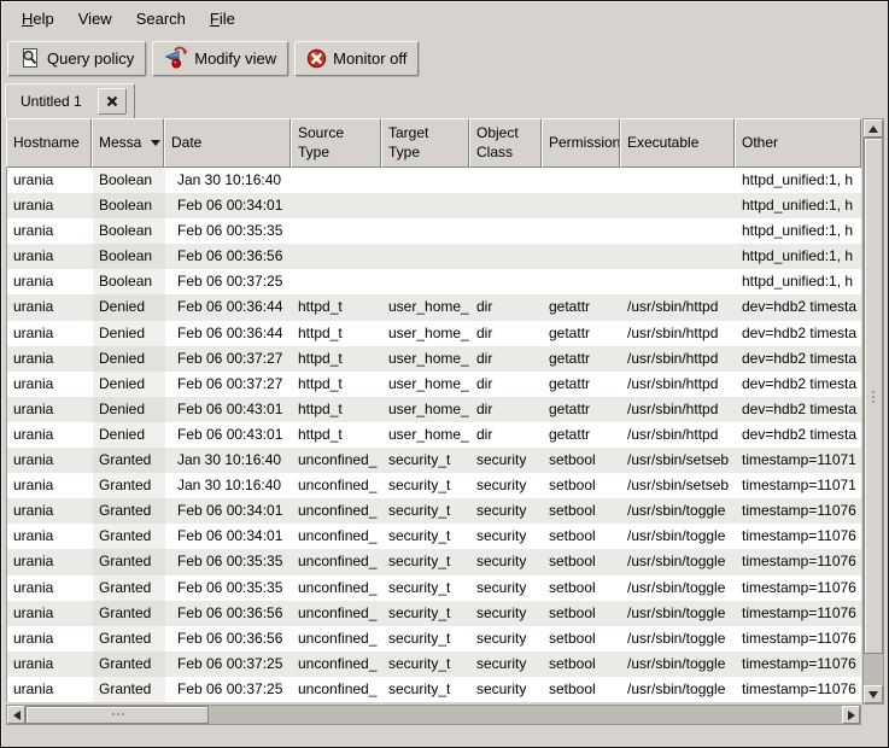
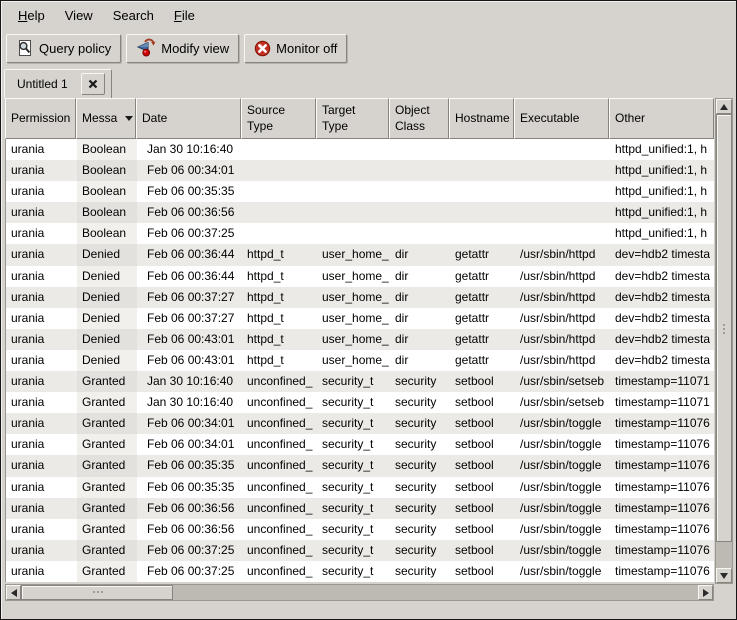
  Help
  View
  Search
  File
  Query policy
  Modify view
  Monitor off
  Untitled 1
- Hostname
+ Permission
  Messa
  Date
  Source Type
  Target Type
  Object Class
- Permission
+ Hostname
  Executable
  Other
  urania
  Boolean
  Jan 30 10:16:40
  httpd_unified:1, h
  urania
  Boolean
  Feb 06 00:34:01
  httpd_unified:1, h
  urania
  Boolean
  Feb 06 00:35:35
  httpd_unified:1, h
  urania
  Boolean
  Feb 06 00:36:56
  httpd_unified:1, h
  urania
  Boolean
  Feb 06 00:37:25
  httpd_unified:1, h
  urania
  Denied
  Feb 06 00:36:44
  httpd_t
  user_home_
  dir
  getattr
  /usr/sbin/httpd
  dev=hdb2 timesta
  urania
  Denied
  Feb 06 00:36:44
  httpd_t
  user_home_
  dir
  getattr
  /usr/sbin/httpd
  dev=hdb2 timesta
  urania
  Denied
  Feb 06 00:37:27
  httpd_t
  user_home_
  dir
  getattr
  /usr/sbin/httpd
  dev=hdb2 timesta
  urania
  Denied
  Feb 06 00:37:27
  httpd_t
  user_home_
  dir
  getattr
  /usr/sbin/httpd
  dev=hdb2 timesta
  urania
  Denied
  Feb 06 00:43:01
  httpd_t
  user_home_
  dir
  getattr
  /usr/sbin/httpd
  dev=hdb2 timesta
  urania
  Denied
  Feb 06 00:43:01
  httpd_t
  user_home_
  dir
  getattr
  /usr/sbin/httpd
  dev=hdb2 timesta
  urania
  Granted
  Jan 30 10:16:40
  unconfined_
  security_t
  security
  setbool
  /usr/sbin/setseb
  timestamp=11071
  urania
  Granted
  Jan 30 10:16:40
  unconfined_
  security_t
  security
  setbool
  /usr/sbin/setseb
  timestamp=11071
  urania
  Granted
  Feb 06 00:34:01
  unconfined_
  security_t
  security
  setbool
  /usr/sbin/toggle
  timestamp=11076
  urania
  Granted
  Feb 06 00:34:01
  unconfined_
  security_t
  security
  setbool
  /usr/sbin/toggle
  timestamp=11076
  urania
  Granted
  Feb 06 00:35:35
  unconfined_
  security_t
  security
  setbool
  /usr/sbin/toggle
  timestamp=11076
  urania
  Granted
  Feb 06 00:35:35
  unconfined_
  security_t
  security
  setbool
  /usr/sbin/toggle
  timestamp=11076
  urania
  Granted
  Feb 06 00:36:56
  unconfined_
  security_t
  security
  setbool
  /usr/sbin/toggle
  timestamp=11076
  urania
  Granted
  Feb 06 00:36:56
  unconfined_
  security_t
  security
  setbool
  /usr/sbin/toggle
  timestamp=11076
  urania
  Granted
  Feb 06 00:37:25
  unconfined_
  security_t
  security
  setbool
  /usr/sbin/toggle
  timestamp=11076
  urania
  Granted
  Feb 06 00:37:25
  unconfined_
  security_t
  security
  setbool
  /usr/sbin/toggle
  timestamp=11076
